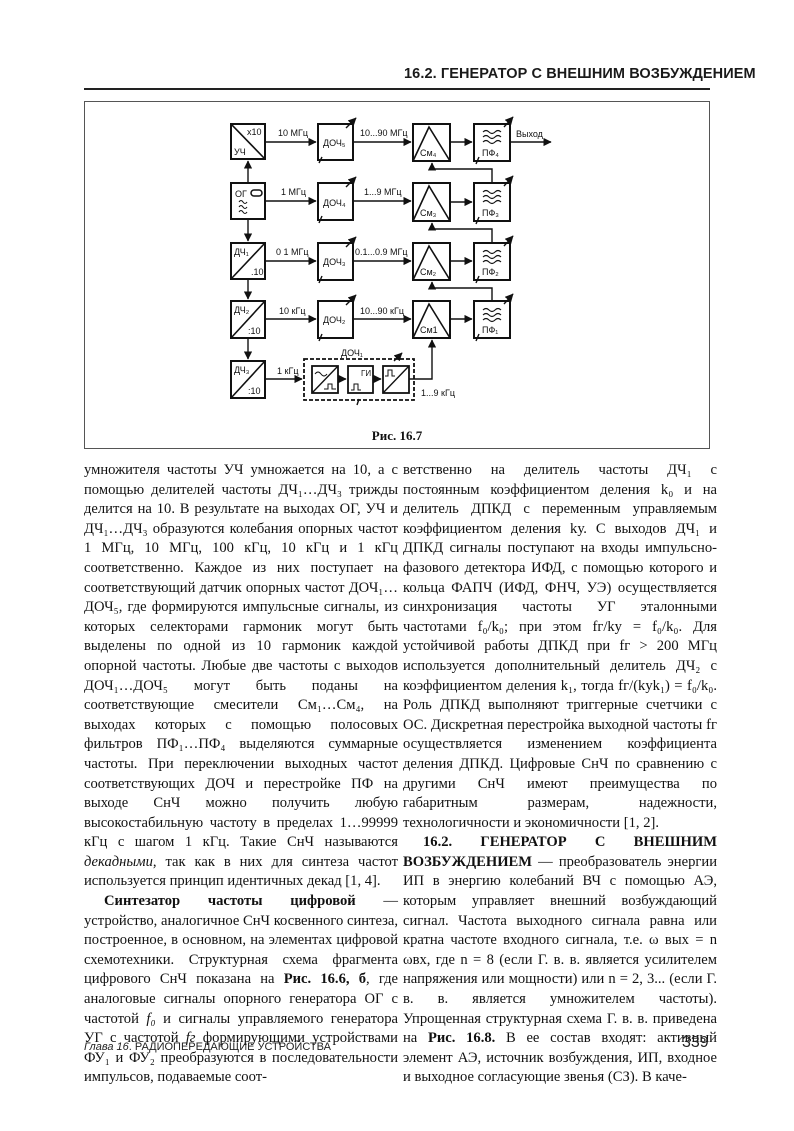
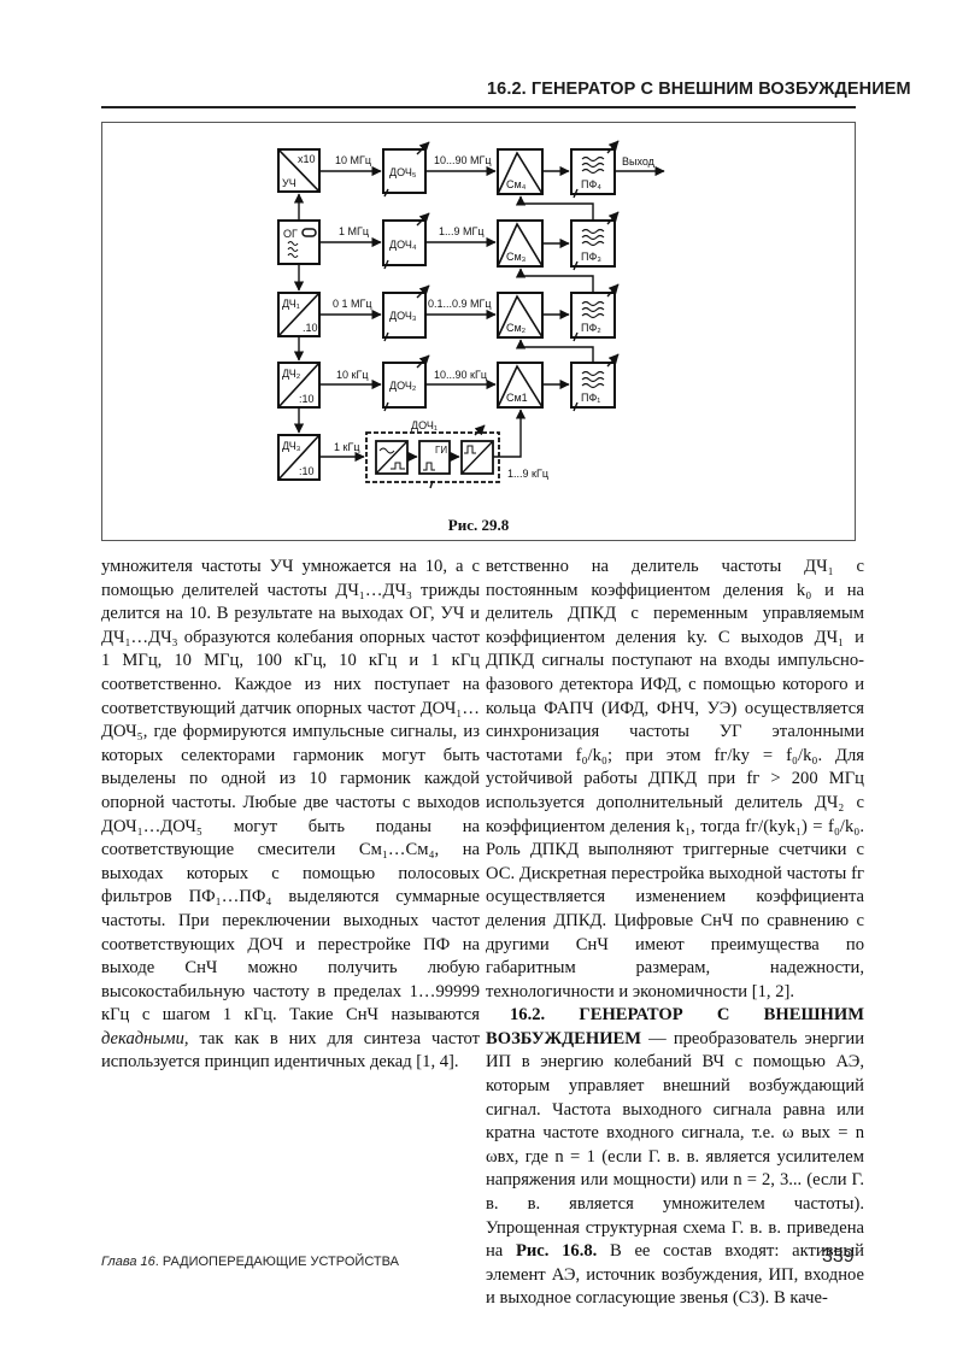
  16.2. ГЕНЕРАТОР С ВНЕШНИМ ВОЗБУЖДЕНИЕМ
  x10
  УЧ
  ОГ
  ДЧ₁
  .10
  ДЧ₂
  :10
  ДЧ₃
  :10
  ДОЧ₅
  ДОЧ₄
  ДОЧ₃
  ДОЧ₂
  ДОЧ₁
  ГИ
  См₄
  См₃
  См₂
  См1
  ПФ₄
  ПФ₃
  ПФ₂
  ПФ₁
  10 МГц
  1 МГц
  0 1 МГц
  10 кГц
  1 кГц
  10...90 МГц
  1...9 МГц
  0.1...0.9 МГц
  10...90 кГц
  1...9 кГц
  Выход
- Рис. 16.7
+ Рис. 29.8
  умножителя частоты УЧ умножается на 10, а с помощью делителей частоты ДЧ₁…ДЧ₃ трижды делится на 10. В результате на выходах ОГ, УЧ и ДЧ₁…ДЧ₃ образуются колебания опорных частот 1 МГц, 10 МГц, 100 кГц, 10 кГц и 1 кГц соответственно. Каждое из них поступает на соответствующий датчик опорных частот ДОЧ₁…ДОЧ₅, где формируются импульсные сигналы, из которых селекторами гармоник могут быть выделены по одной из 10 гармоник каждой опорной частоты. Любые две частоты с выходов ДОЧ₁…ДОЧ₅ могут быть поданы на соответствующие смесители См₁…См₄, на выходах которых с помощью полосовых фильтров ПФ₁…ПФ₄ выделяются суммарные частоты. При переключении выходных частот соответствующих ДОЧ и перестройке ПФ на выходе СнЧ можно получить любую высокостабильную частоту в пределах 1…99999 кГц с шагом 1 кГц. Такие СнЧ называются декадными, так как в них для синтеза частот используется принцип идентичных декад [1, 4].
- Синтезатор частоты цифровой — устройство, аналогичное СнЧ косвенного синтеза, построенное, в основном, на элементах цифровой схемотехники. Структурная схема фрагмента цифрового СнЧ показана на Рис. 16.6, б, где аналоговые сигналы опорного генератора ОГ с частотой f₀ и сигналы управляемого генератора УГ с частотой fг формирующими устройствами ФУ₁ и ФУ₂ преобразуются в последовательности импульсов, подаваемые соот-
  ветственно на делитель частоты ДЧ₁ с постоянным коэффициентом деления k₀ и на делитель ДПКД с переменным управляемым коэффициентом деления kу. С выходов ДЧ₁ и ДПКД сигналы поступают на входы импульсно-фазового детектора ИФД, с помощью которого и кольца ФАПЧ (ИФД, ФНЧ, УЭ) осуществляется синхронизация частоты УГ эталонными частотами f₀/k₀; при этом fг/kу = f₀/k₀. Для устойчивой работы ДПКД при fг > 200 МГц используется дополнительный делитель ДЧ₂ с коэффициентом деления k₁, тогда fг/(kуk₁) = f₀/k₀. Роль ДПКД выполняют триггерные счетчики с ОС. Дискретная перестройка выходной частоты fг осуществляется изменением коэффициента деления ДПКД. Цифровые СнЧ по сравнению с другими СнЧ имеют преимущества по габаритным размерам, надежности, технологичности и экономичности [1, 2].
- 16.2. ГЕНЕРАТОР С ВНЕШНИМ ВОЗБУЖДЕНИЕМ — преобразователь энергии ИП в энергию колебаний ВЧ с помощью АЭ, которым управляет внешний возбуждающий сигнал. Частота выходного сигнала равна или кратна частоте входного сигнала, т.е. ω вых = n ωвх, где n = 8 (если Г. в. в. является усилителем напряжения или мощности) или n = 2, 3... (если Г. в. в. является умножителем частоты). Упрощенная структурная схема Г. в. в. приведена на Рис. 16.8. В ее состав входят: активный элемент АЭ, источник возбуждения, ИП, входное и выходное согласующие звенья (СЗ). В каче-
+ 16.2. ГЕНЕРАТОР С ВНЕШНИМ ВОЗБУЖДЕНИЕМ — преобразователь энергии ИП в энергию колебаний ВЧ с помощью АЭ, которым управляет внешний возбуждающий сигнал. Частота выходного сигнала равна или кратна частоте входного сигнала, т.е. ω вых = n ωвх, где n = 1 (если Г. в. в. является усилителем напряжения или мощности) или n = 2, 3... (если Г. в. в. является умножителем частоты). Упрощенная структурная схема Г. в. в. приведена на Рис. 16.8. В ее состав входят: активный элемент АЭ, источник возбуждения, ИП, входное и выходное согласующие звенья (СЗ). В каче-
  Глава 16. РАДИОПЕРЕДАЮЩИЕ УСТРОЙСТВА
  339
